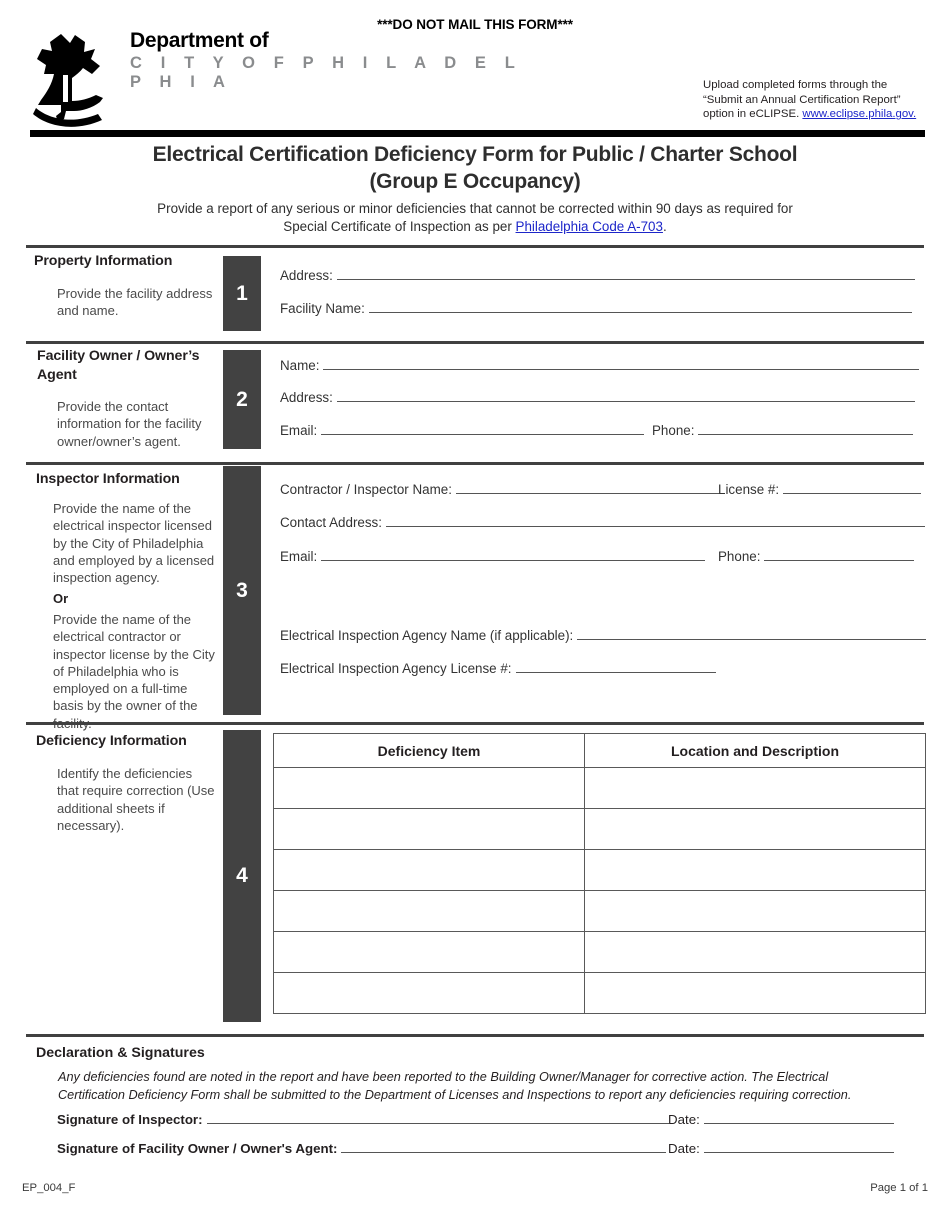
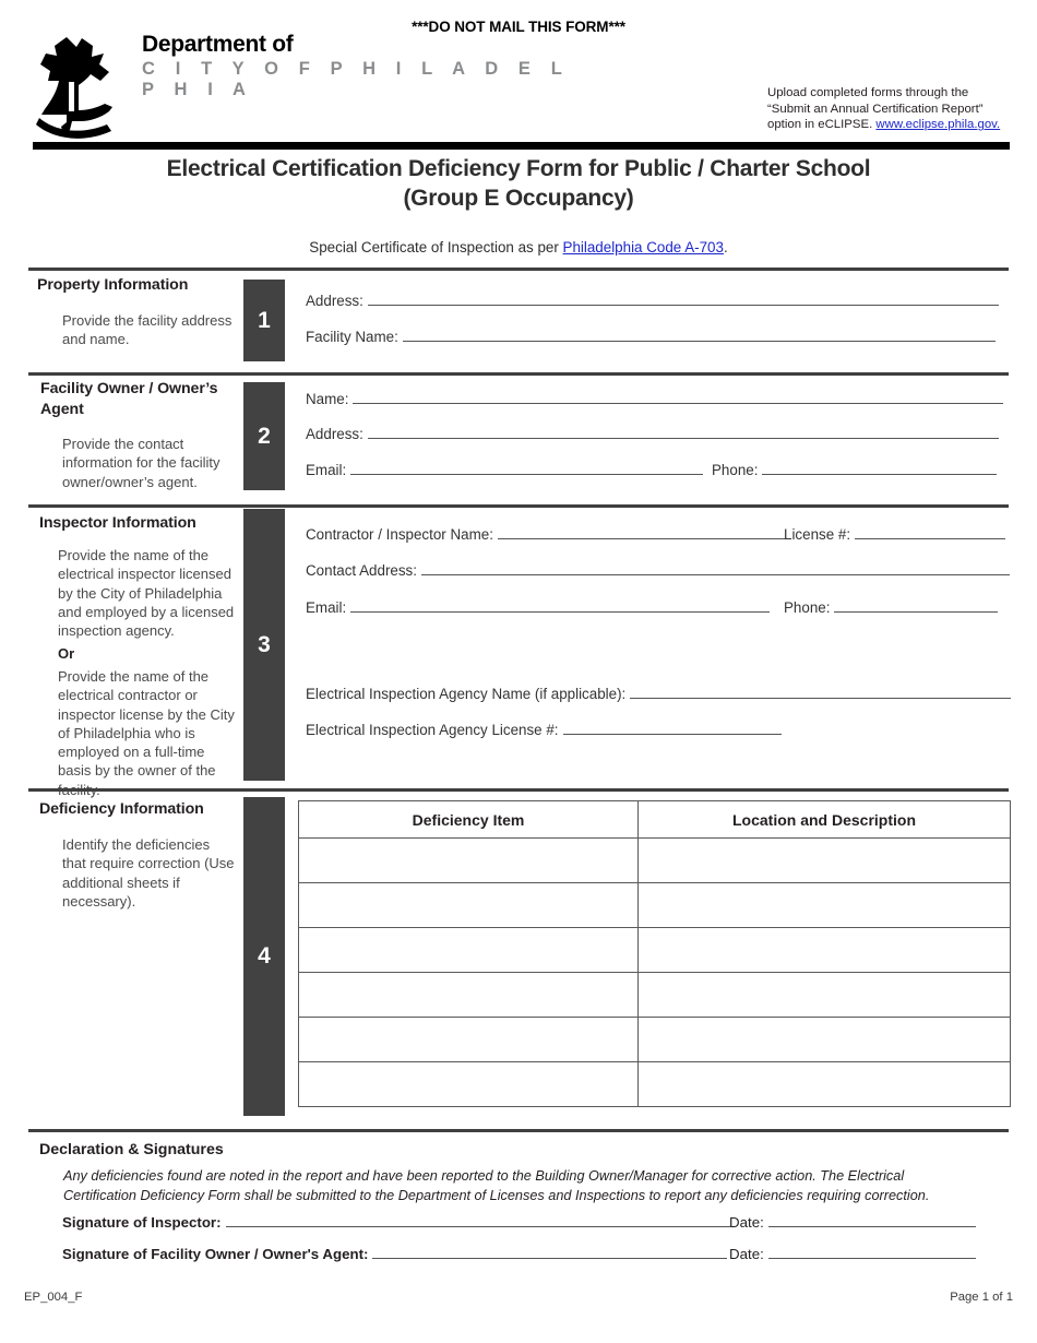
  ***DO NOT MAIL THIS FORM***
  Department of
  C I T Y O F P H I L A D E L P H I A
  Upload completed forms through the
  “Submit an Annual Certification Report”
  option in eCLIPSE. www.eclipse.phila.gov.
  Electrical Certification Deficiency Form for Public / Charter School
  (Group E Occupancy)
- Provide a report of any serious or minor deficiencies that cannot be corrected within 90 days as required for
  Special Certificate of Inspection as per Philadelphia Code A-703.
  Property Information
  Provide the facility address and name.
  1
  Address:
  Facility Name:
  Facility Owner / Owner’s Agent
  Provide the contact information for the facility owner/owner’s agent.
  2
  Name:
  Address:
  Email:
  Phone:
  Inspector Information
  Provide the name of the electrical inspector licensed by the City of Philadelphia and employed by a licensed inspection agency.
  Or
  Provide the name of the electrical contractor or inspector license by the City of Philadelphia who is employed on a full-time basis by the owner of the
  3
  Contractor / Inspector Name:
  License #:
  Contact Address:
  Email:
  Phone:
  Electrical Inspection Agency Name (if applicable):
  Electrical Inspection Agency License #:
  Deficiency Information
  Identify the deficiencies that require correction (Use additional sheets if necessary).
  4
  Deficiency Item	Location and Description
  Declaration & Signatures
  Any deficiencies found are noted in the report and have been reported to the Building Owner/Manager for corrective action. The Electrical Certification Deficiency Form shall be submitted to the Department of Licenses and Inspections to report any deficiencies requiring correction.
  Signature of Inspector:
  Date:
  Signature of Facility Owner / Owner's Agent:
  Date:
  EP_004_F
  Page 1 of 1
